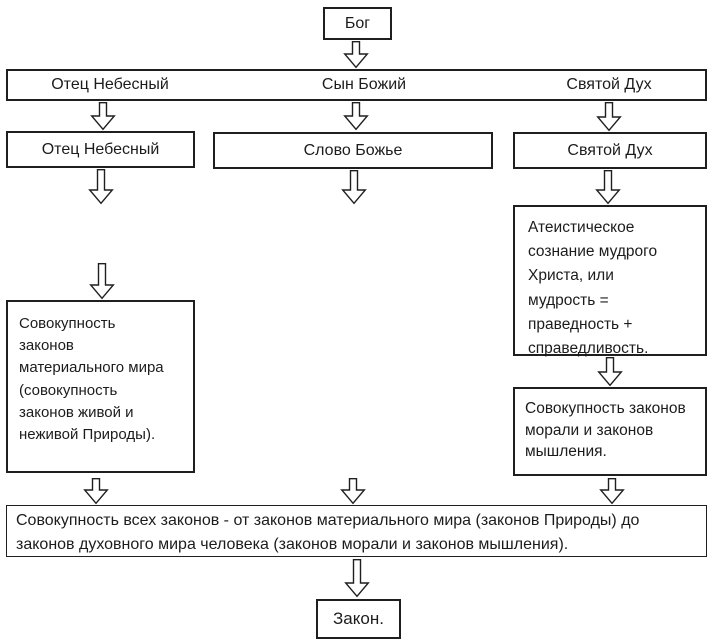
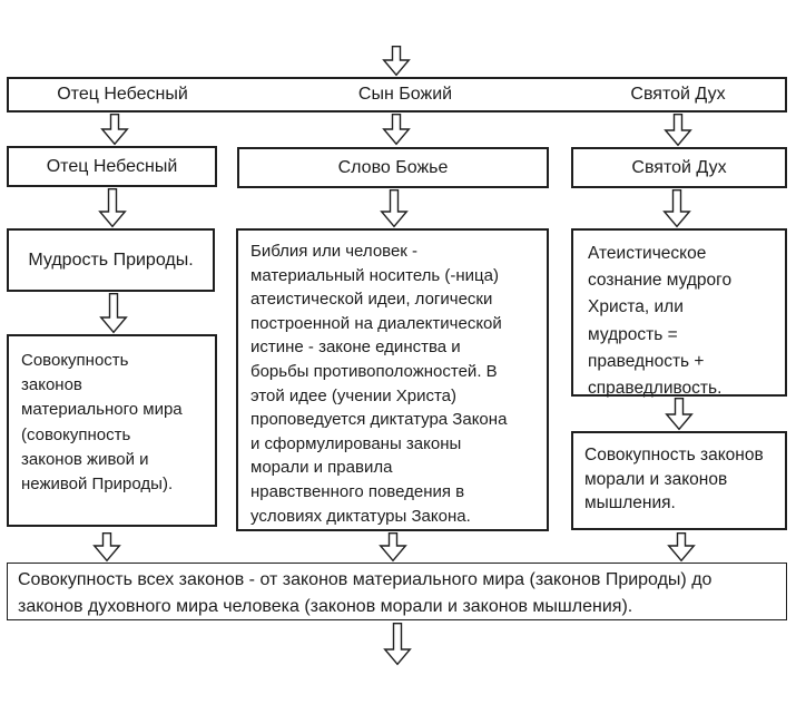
- Бог
  Отец Небесный
  Сын Божий
  Святой Дух
  Отец Небесный
  Слово Божье
  Святой Дух
+ Мудрость Природы.
+ Библия или человек -
+ материальный носитель (-ница)
+ атеистической идеи, логически
+ построенной на диалектической
+ истине - законе единства и
+ борьбы противоположностей. В
+ этой идее (учении Христа)
+ проповедуется диктатура Закона
+ и сформулированы законы
+ морали и правила
+ нравственного поведения в
+ условиях диктатуры Закона.
  Атеистическое
  сознание мудрого
  Христа, или
  мудрость =
  праведность +
  справедливость.
  Совокупность
  законов
  материального мира
  (совокупность
  законов живой и
  неживой Природы).
  Совокупность законов
  морали и законов
  мышления.
  Совокупность всех законов - от законов материального мира (законов Природы) до
  законов духовного мира человека (законов морали и законов мышления).
- Закон.
